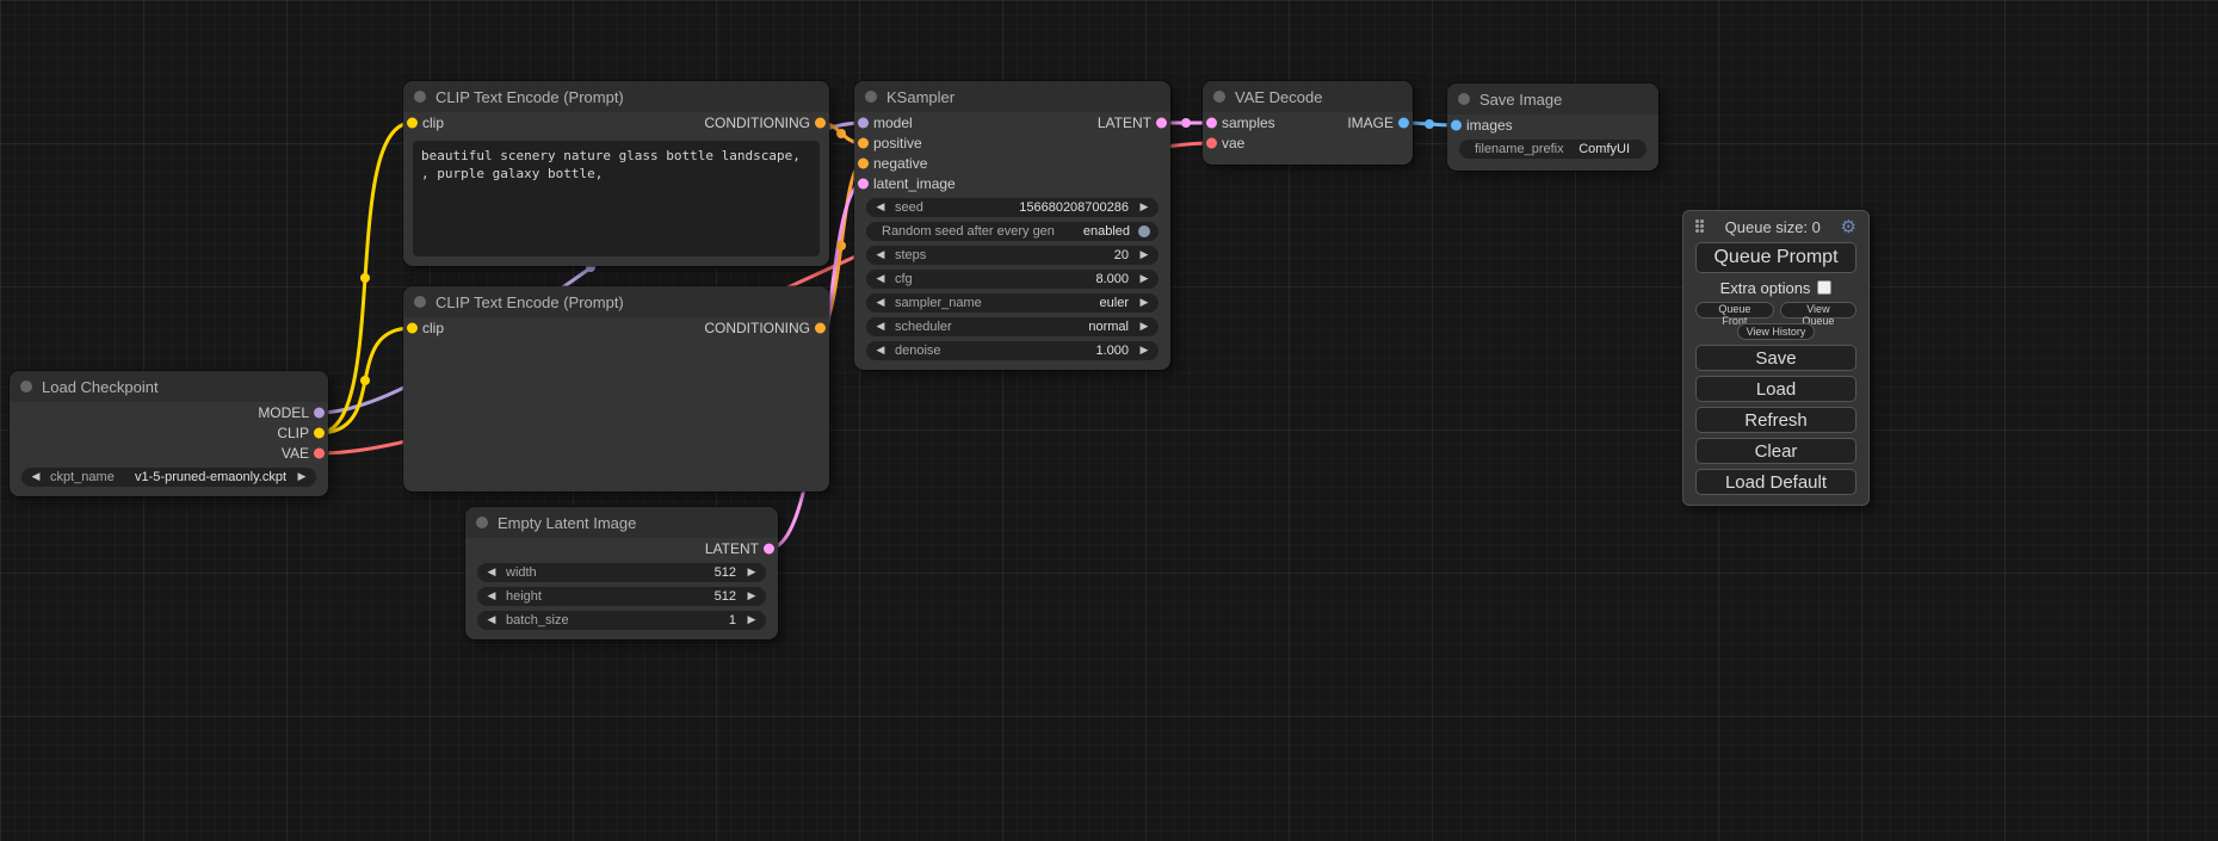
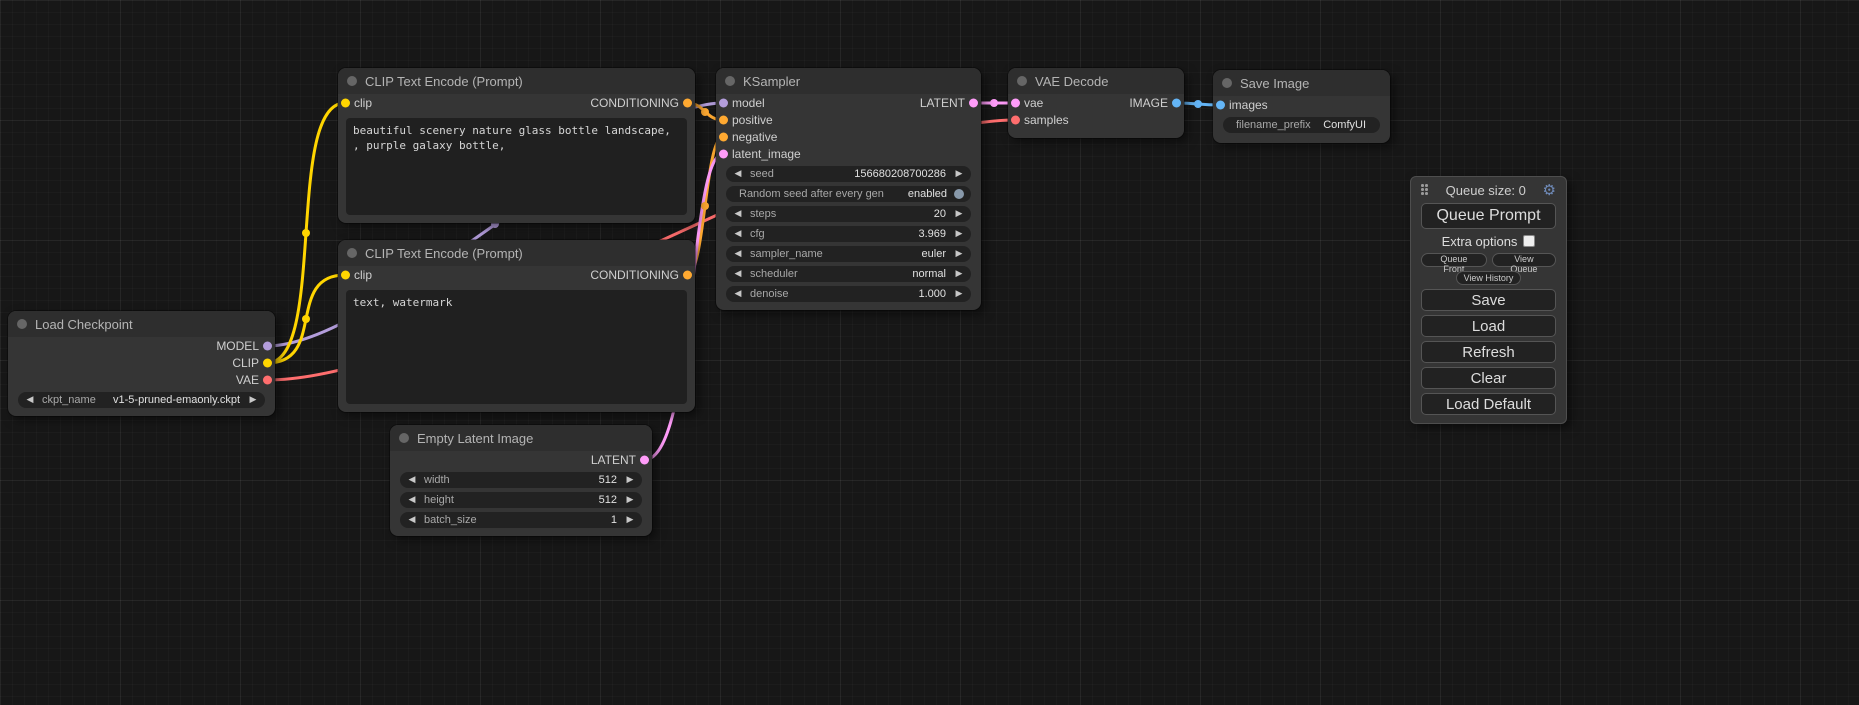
  Load Checkpoint
  MODEL
  CLIP
  VAE
  ◀
  ckpt_name
  v1-5-pruned-emaonly.ckpt
  ▶
  CLIP Text Encode (Prompt)
  clip
  CONDITIONING
  CLIP Text Encode (Prompt)
  clip
  CONDITIONING
+ text, watermark
  Empty Latent Image
  LATENT
  ◀
  width
  512
  ▶
  ◀
  height
  512
  ▶
  ◀
  batch_size
  1
  ▶
  KSampler
  model
  LATENT
  positive
  negative
  latent_image
  ◀
  seed
  156680208700286
  ▶
  Random seed after every gen
  enabled
  ◀
  steps
  20
  ▶
  ◀
  cfg
- 8.000
+ 3.969
  ▶
  ◀
  sampler_name
  euler
  ▶
  ◀
  scheduler
  normal
  ▶
  ◀
  denoise
  1.000
  ▶
  VAE Decode
- samples
+ vae
  IMAGE
- vae
+ samples
  Save Image
  images
  filename_prefix
  ComfyUI
  Queue size: 0
  ⚙
  Queue Prompt
  Extra options
  Queue Front
  View Queue
  View History
  Save
  Load
  Refresh
  Clear
  Load Default
